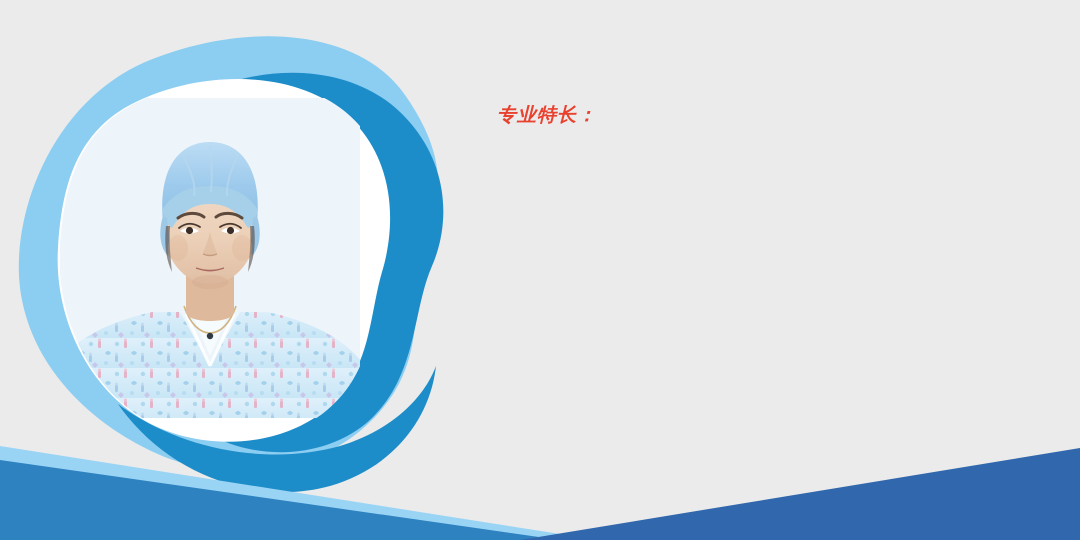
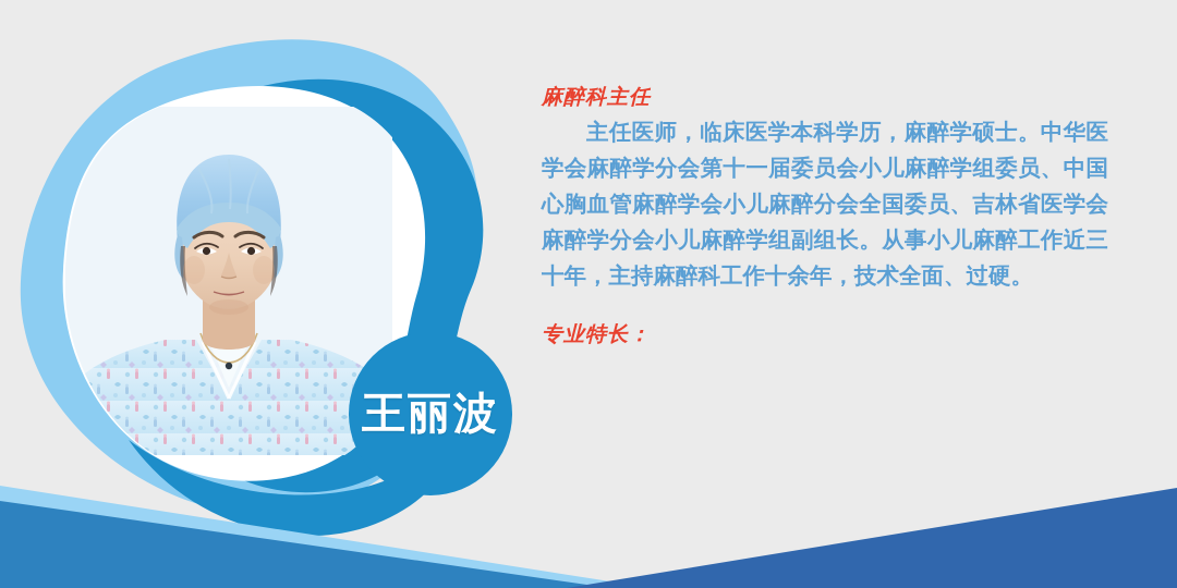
+ 王丽波
+ 麻醉科主任
+ 主任医师，临床医学本科学历，麻醉学硕士。中华医学会麻醉学分会第十一届委员会小儿麻醉学组委员、中国心胸血管麻醉学会小儿麻醉分会全国委员、吉林省医学会麻醉学分会小儿麻醉学组副组长。从事小儿麻醉工作近三十年，主持麻醉科工作十余年，技术全面、过硬。
  专业特长：
